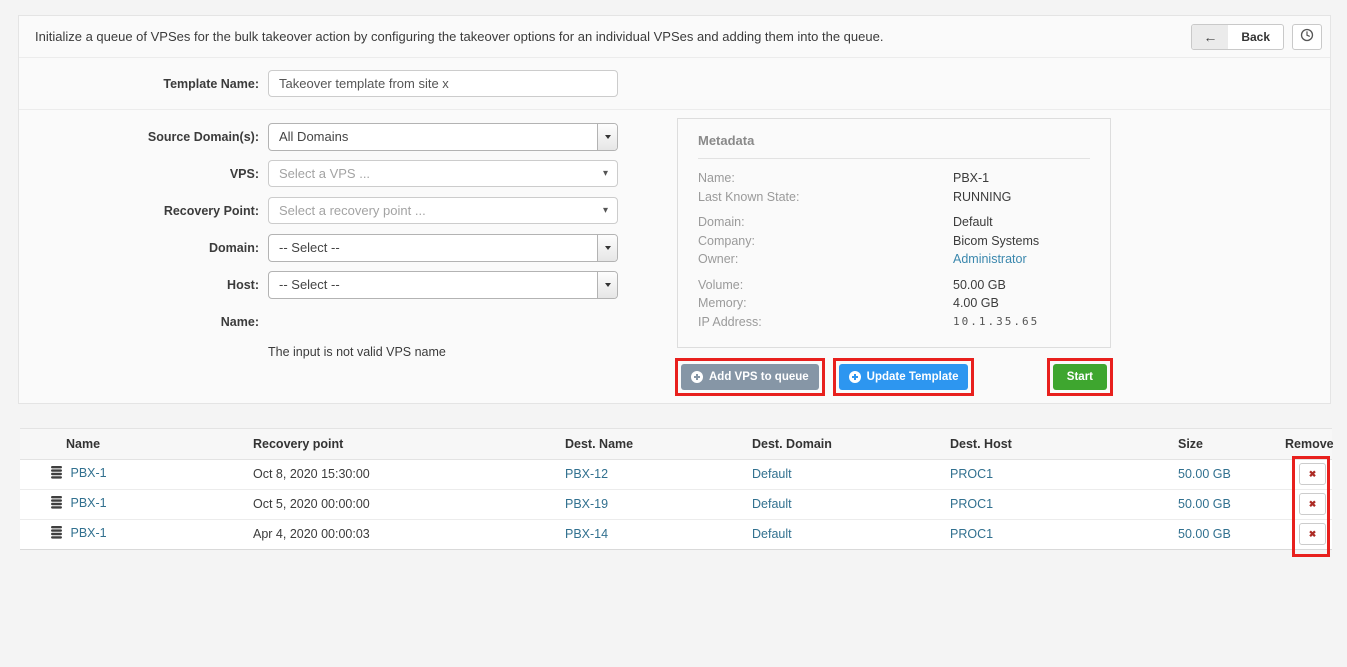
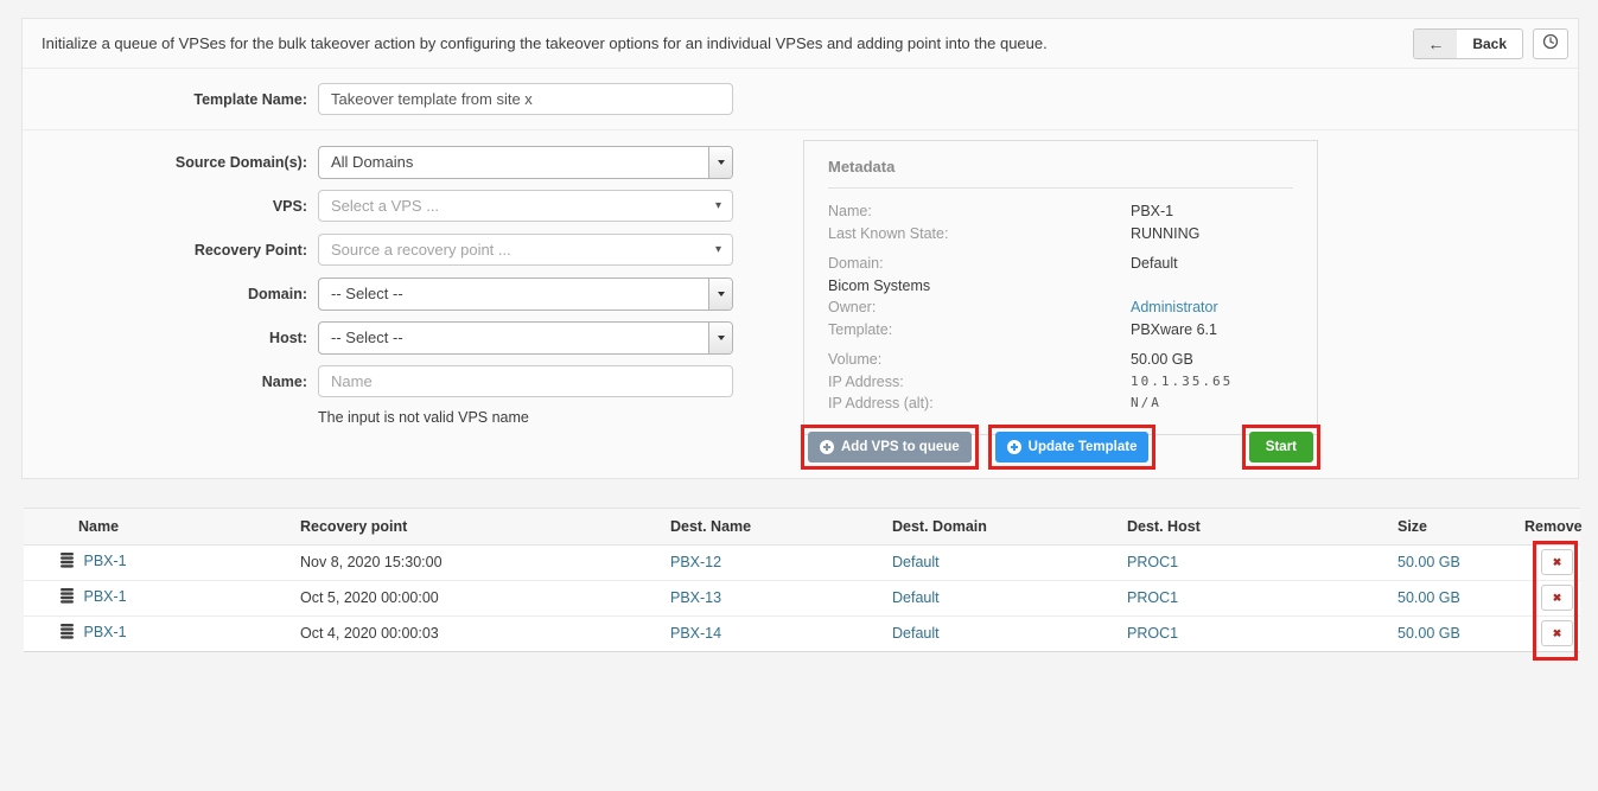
- Initialize a queue of VPSes for the bulk takeover action by configuring the takeover options for an individual VPSes and adding them into the queue.
+ Initialize a queue of VPSes for the bulk takeover action by configuring the takeover options for an individual VPSes and adding point into the queue.
  ←
  Back
  Template Name:
  Takeover template from site x
  Source Domain(s):
  All Domains
  VPS:
  Select a VPS ...
  ▾
  Recovery Point:
- Select a recovery point ...
+ Source a recovery point ...
  ▾
  Domain:
  -- Select --
  Host:
  -- Select --
  Name:
+ Name
  The input is not valid VPS name
  Metadata
  Name:
  PBX-1
  Last Known State:
  RUNNING
  Domain:
  Default
- Company:
  Bicom Systems
  Owner:
  Administrator
+ Template:
+ PBXware 6.1
  Volume:
  50.00 GB
- Memory:
- 4.00 GB
  IP Address:
  10.1.35.65
+ IP Address (alt):
+ N/A
  Add VPS to queue
  Update Template
  Start
  Name	Recovery point	Dest. Name	Dest. Domain	Dest. Host	Size	Remove
- PBX-1	Oct 8, 2020 15:30:00	PBX-12	Default	PROC1	50.00 GB	✖
+ PBX-1	Nov 8, 2020 15:30:00	PBX-12	Default	PROC1	50.00 GB	✖
- PBX-1	Oct 5, 2020 00:00:00	PBX-19	Default	PROC1	50.00 GB	✖
+ PBX-1	Oct 5, 2020 00:00:00	PBX-13	Default	PROC1	50.00 GB	✖
- PBX-1	Apr 4, 2020 00:00:03	PBX-14	Default	PROC1	50.00 GB	✖
+ PBX-1	Oct 4, 2020 00:00:03	PBX-14	Default	PROC1	50.00 GB	✖
